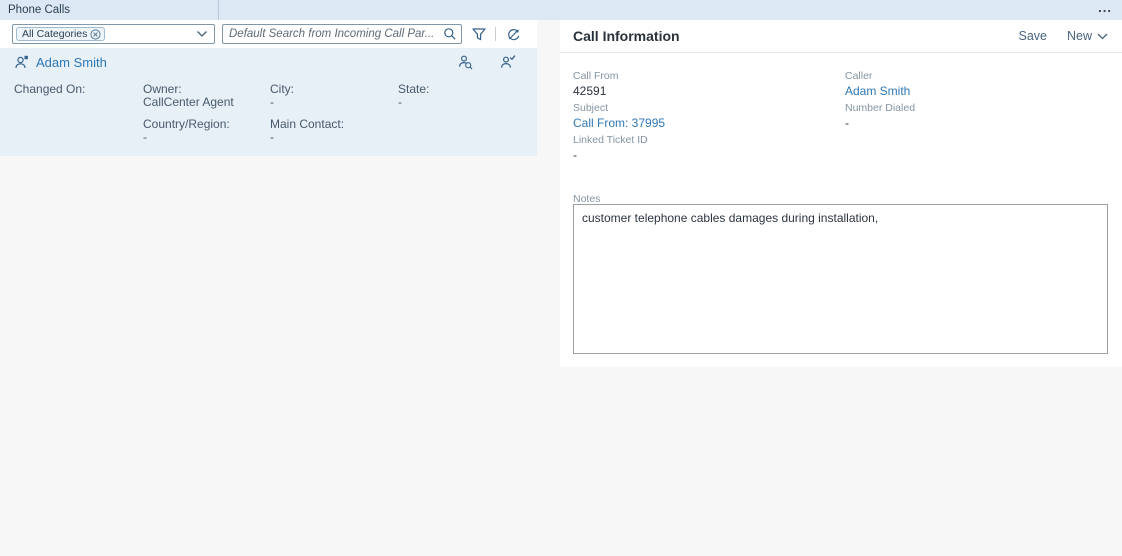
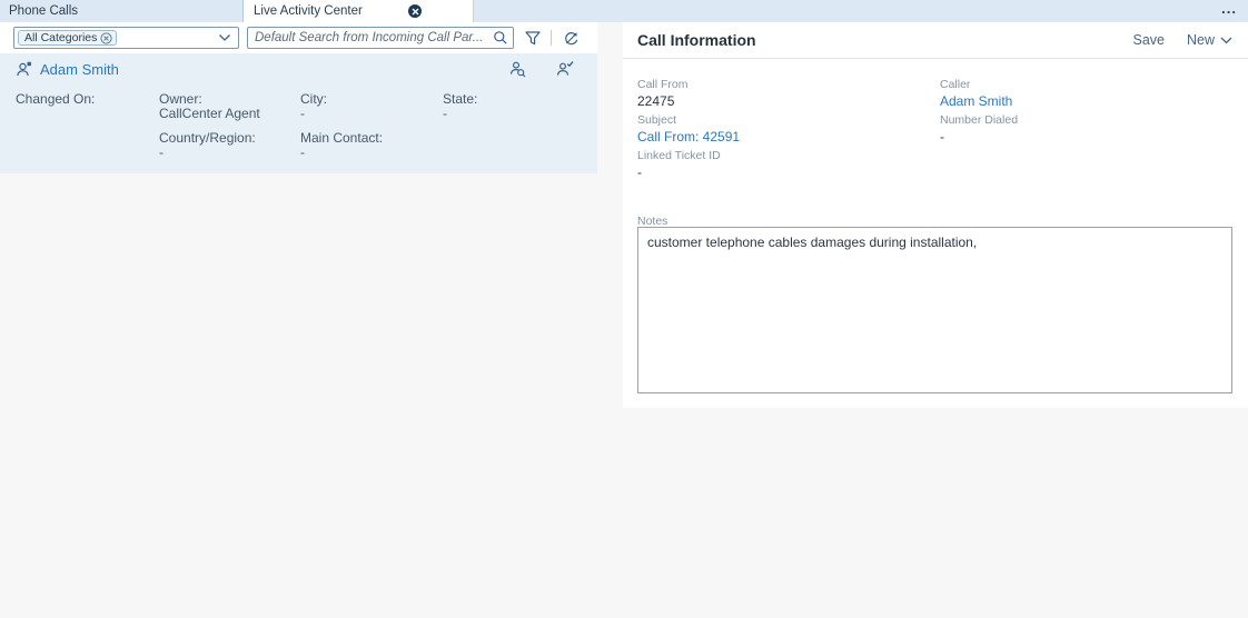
  Phone Calls
+ Live Activity Center
  ...
  All Categories
  Default Search from Incoming Call Par...
  Adam Smith
  Changed On:
  Owner:
  CallCenter Agent
  Country/Region:
  -
  City:
  -
  Main Contact:
  -
  State:
  -
  Call Information
  Save
  New
  Call From
- 42591
+ 22475
  Caller
  Adam Smith
  Subject
- Call From: 37995
+ Call From: 42591
  Number Dialed
  -
  Linked Ticket ID
  -
  Notes
  customer telephone cables damages during installation,
